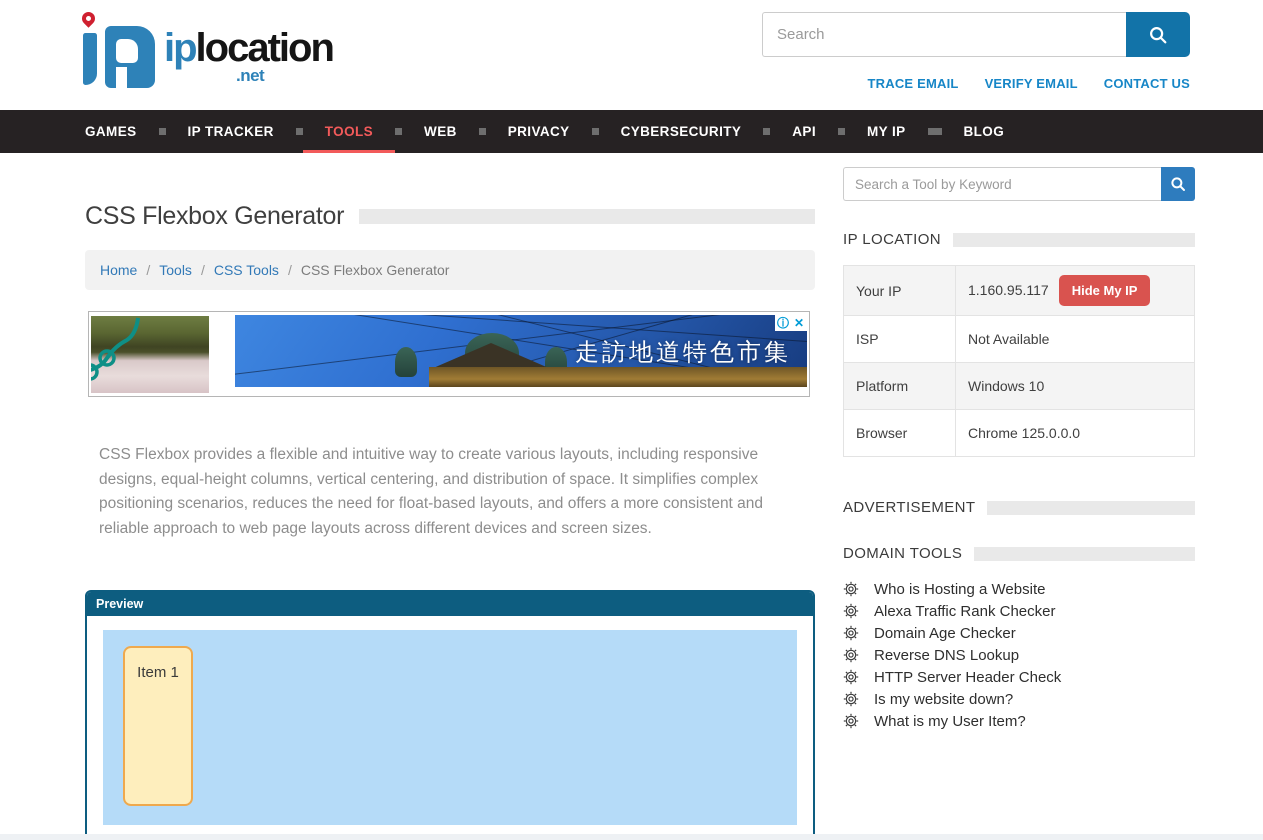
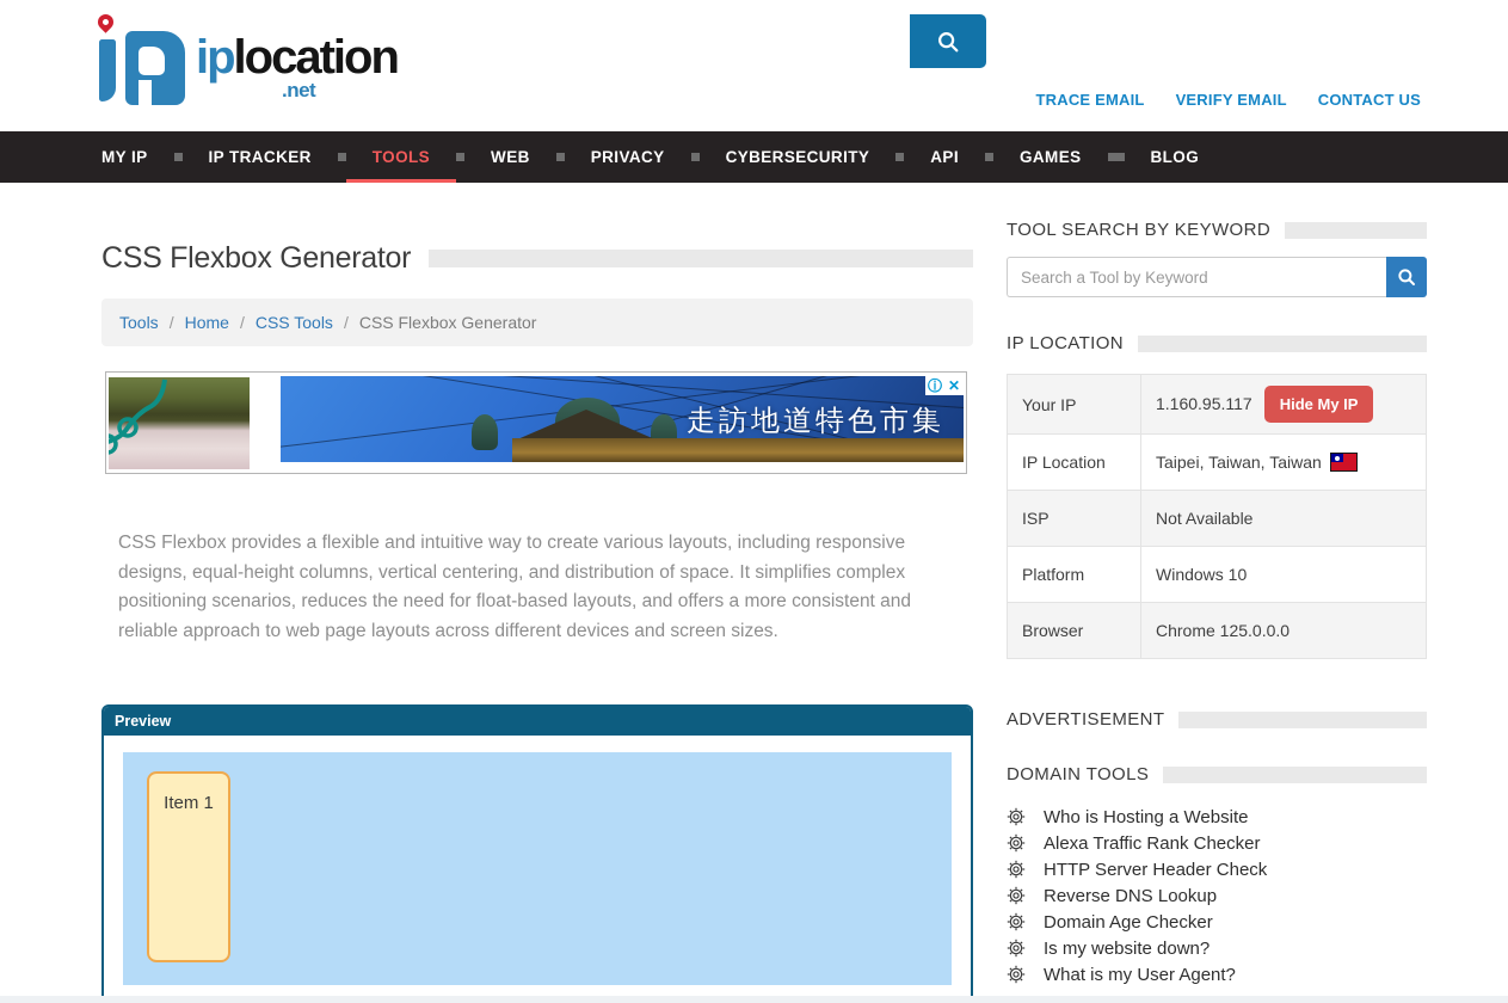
  iplocation
  .net
- Search
  TRACE EMAIL
  VERIFY EMAIL
  CONTACT US
- GAMES
+ MY IP
  IP TRACKER
  TOOLS
  WEB
  PRIVACY
  CYBERSECURITY
  API
- MY IP
+ GAMES
  BLOG
  CSS Flexbox Generator
- Home
+ Tools
  /
- Tools
+ Home
  /
  CSS Tools
  /
  CSS Flexbox Generator
  走訪地道特色市集
  ⓘ
  ✕
  CSS Flexbox provides a flexible and intuitive way to create various layouts, including responsive designs, equal-height columns, vertical centering, and distribution of space. It simplifies complex positioning scenarios, reduces the need for float-based layouts, and offers a more consistent and reliable approach to web page layouts across different devices and screen sizes.
  Preview
  Item 1
+ TOOL SEARCH BY KEYWORD
  Search a Tool by Keyword
  IP LOCATION
  Your IP	1.160.95.117 Hide My IP
+ IP Location	Taipei, Taiwan, Taiwan
  ISP	Not Available
  Platform	Windows 10
  Browser	Chrome 125.0.0.0
  ADVERTISEMENT
  DOMAIN TOOLS
  Who is Hosting a Website
  Alexa Traffic Rank Checker
- Domain Age Checker
+ HTTP Server Header Check
  Reverse DNS Lookup
- HTTP Server Header Check
+ Domain Age Checker
  Is my website down?
- What is my User Item?
+ What is my User Agent?
